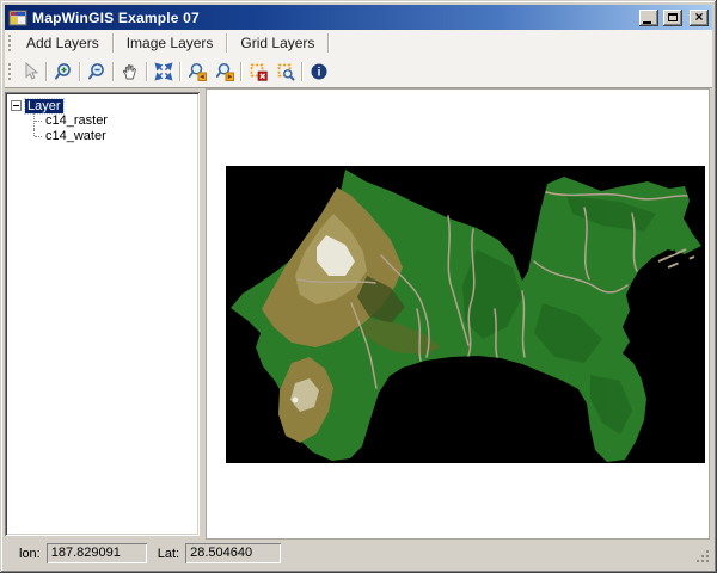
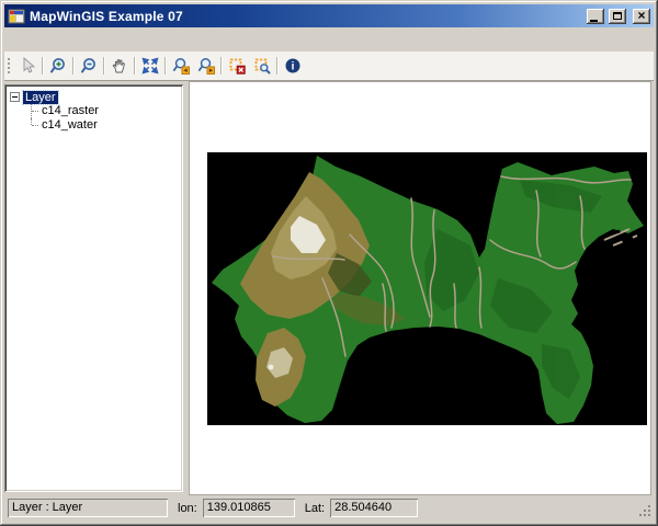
  MapWinGIS Example 07
  ×
- Add Layers
- Image Layers
- Grid Layers
  i
  Layer
  c14_raster
  c14_water
+ Layer : Layer
  lon:
- 187.829091
+ 139.010865
  Lat:
  28.504640
